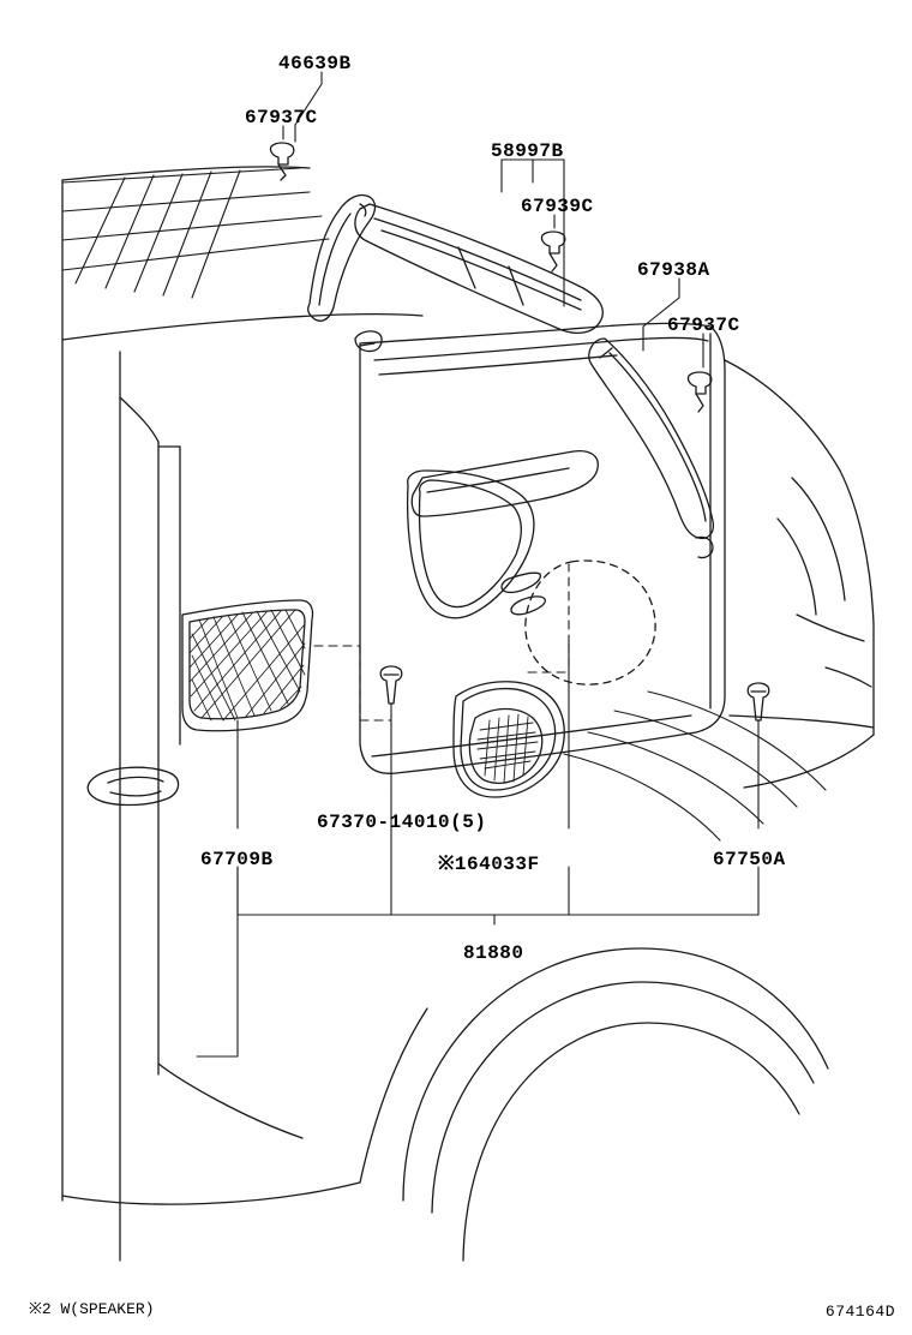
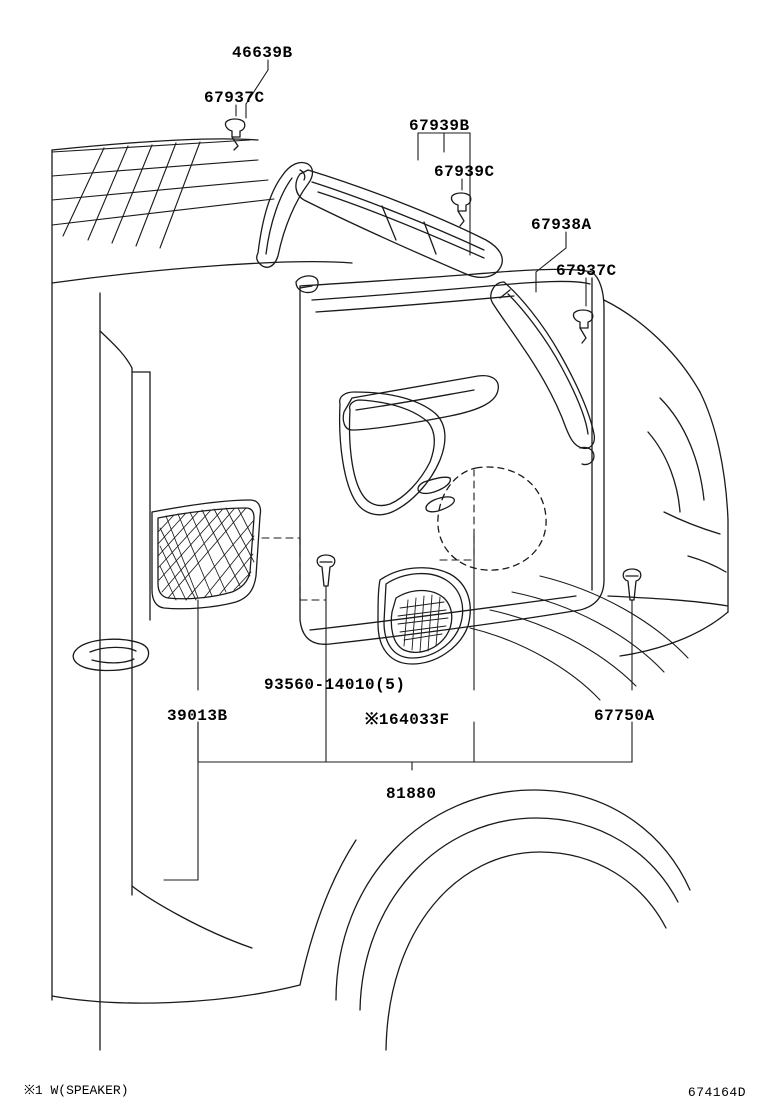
  46639B
  67937C
- 58997B
+ 67939B
  67939C
  67938A
  67937C
- 67370-14010(5)
+ 93560-14010(5)
- 67709B
+ 39013B
  ※164033F
  67750A
  81880
- ※2 W(SPEAKER)
+ ※1 W(SPEAKER)
  674164D
